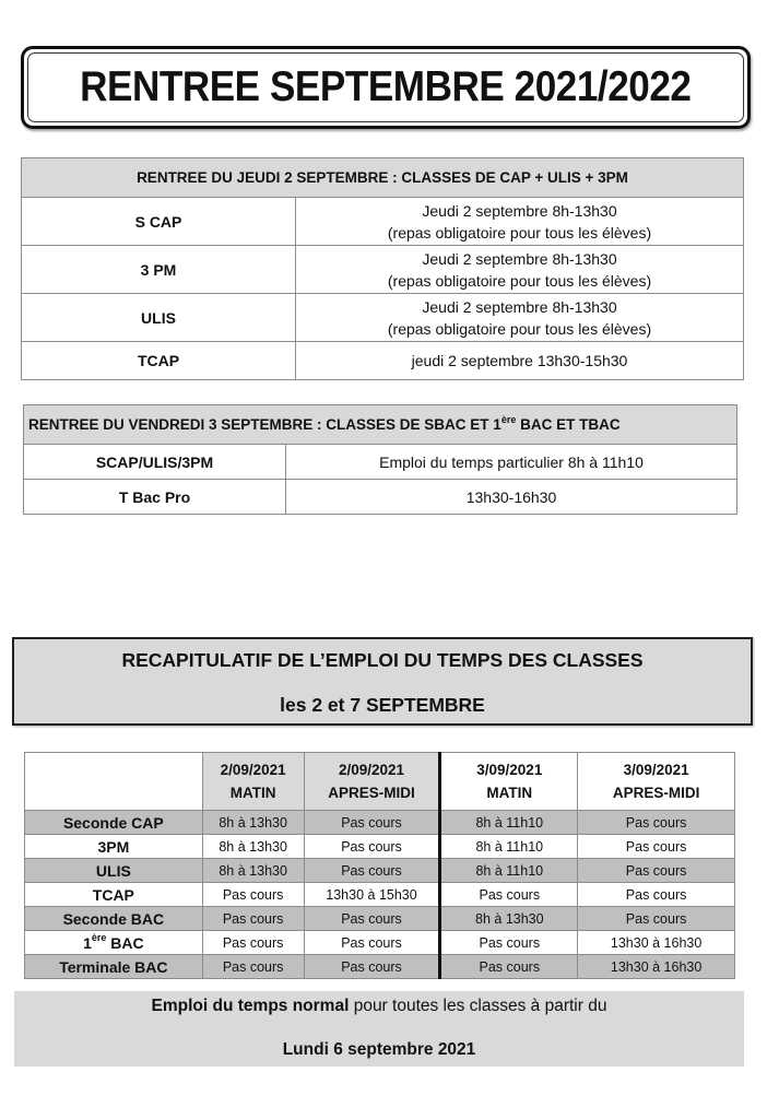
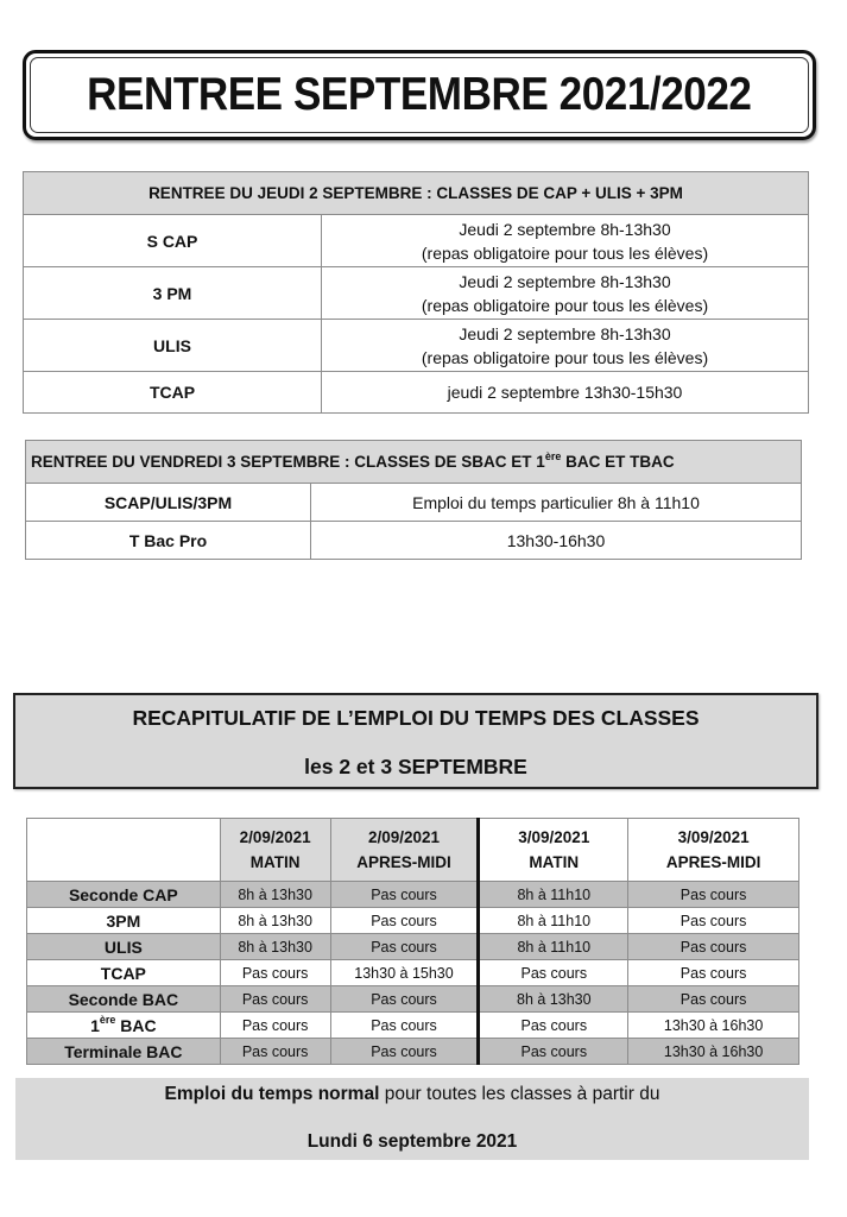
  RENTREE SEPTEMBRE 2021/2022
  RENTREE DU JEUDI 2 SEPTEMBRE : CLASSES DE CAP + ULIS + 3PM
  S CAP	Jeudi 2 septembre 8h-13h30 (repas obligatoire pour tous les élèves)
  3 PM	Jeudi 2 septembre 8h-13h30 (repas obligatoire pour tous les élèves)
  ULIS	Jeudi 2 septembre 8h-13h30 (repas obligatoire pour tous les élèves)
  TCAP	jeudi 2 septembre 13h30-15h30
  RENTREE DU VENDREDI 3 SEPTEMBRE : CLASSES DE SBAC ET 1ère BAC ET TBAC
  SCAP/ULIS/3PM	Emploi du temps particulier 8h à 11h10
  T Bac Pro	13h30-16h30
  RECAPITULATIF DE L’EMPLOI DU TEMPS DES CLASSES
- les 2 et 7 SEPTEMBRE
+ les 2 et 3 SEPTEMBRE
  	2/09/2021 MATIN	2/09/2021 APRES-MIDI	3/09/2021 MATIN	3/09/2021 APRES-MIDI
  Seconde CAP	8h à 13h30	Pas cours	8h à 11h10	Pas cours
  3PM	8h à 13h30	Pas cours	8h à 11h10	Pas cours
  ULIS	8h à 13h30	Pas cours	8h à 11h10	Pas cours
  TCAP	Pas cours	13h30 à 15h30	Pas cours	Pas cours
  Seconde BAC	Pas cours	Pas cours	8h à 13h30	Pas cours
  1ère BAC	Pas cours	Pas cours	Pas cours	13h30 à 16h30
  Terminale BAC	Pas cours	Pas cours	Pas cours	13h30 à 16h30
  Emploi du temps normal pour toutes les classes à partir du
  Lundi 6 septembre 2021
